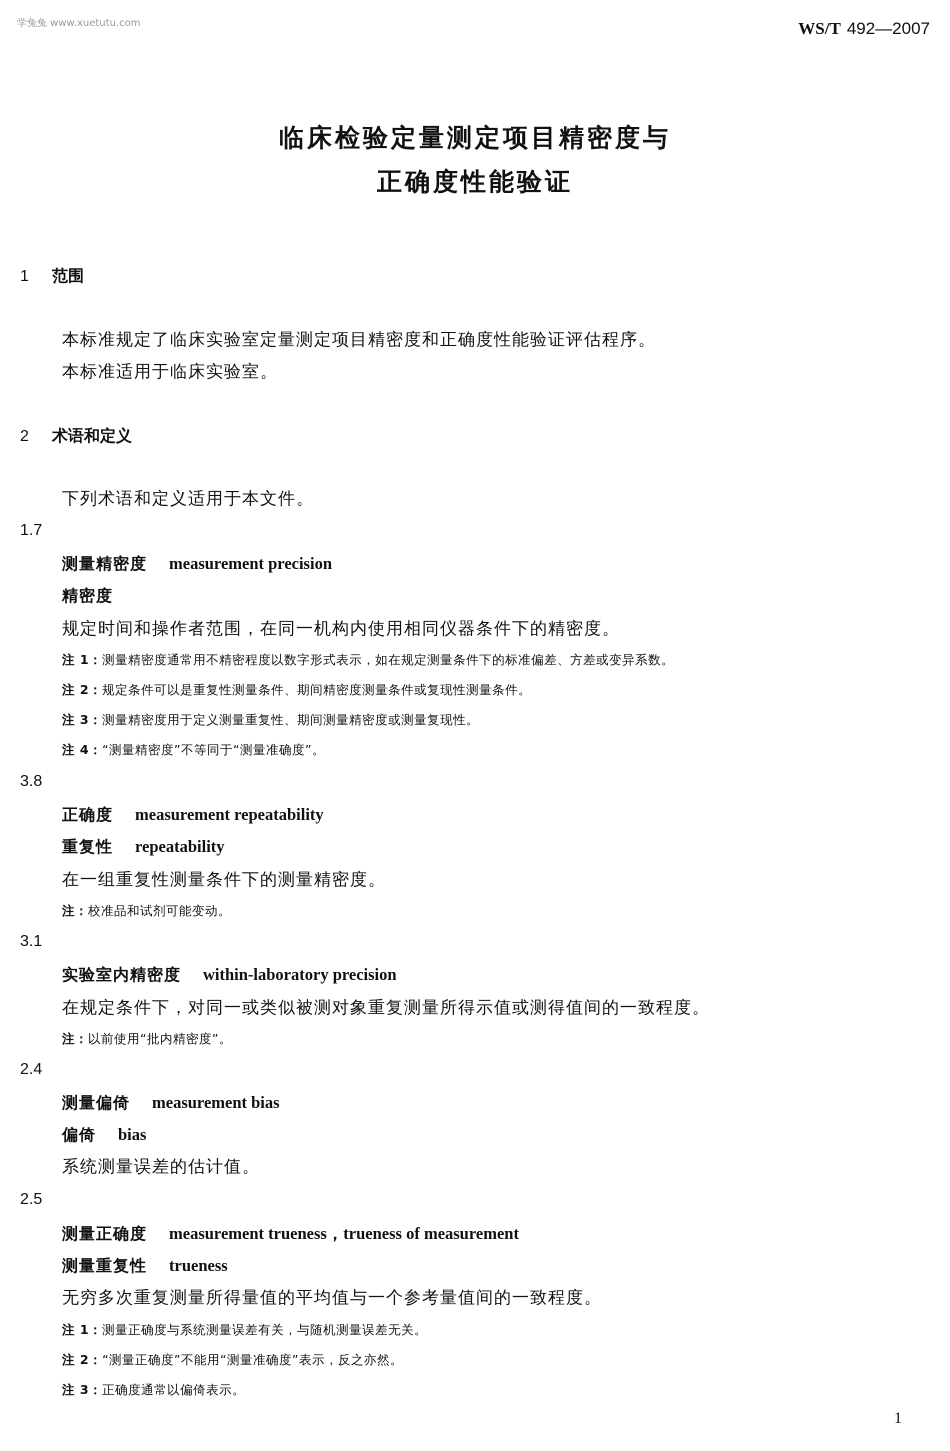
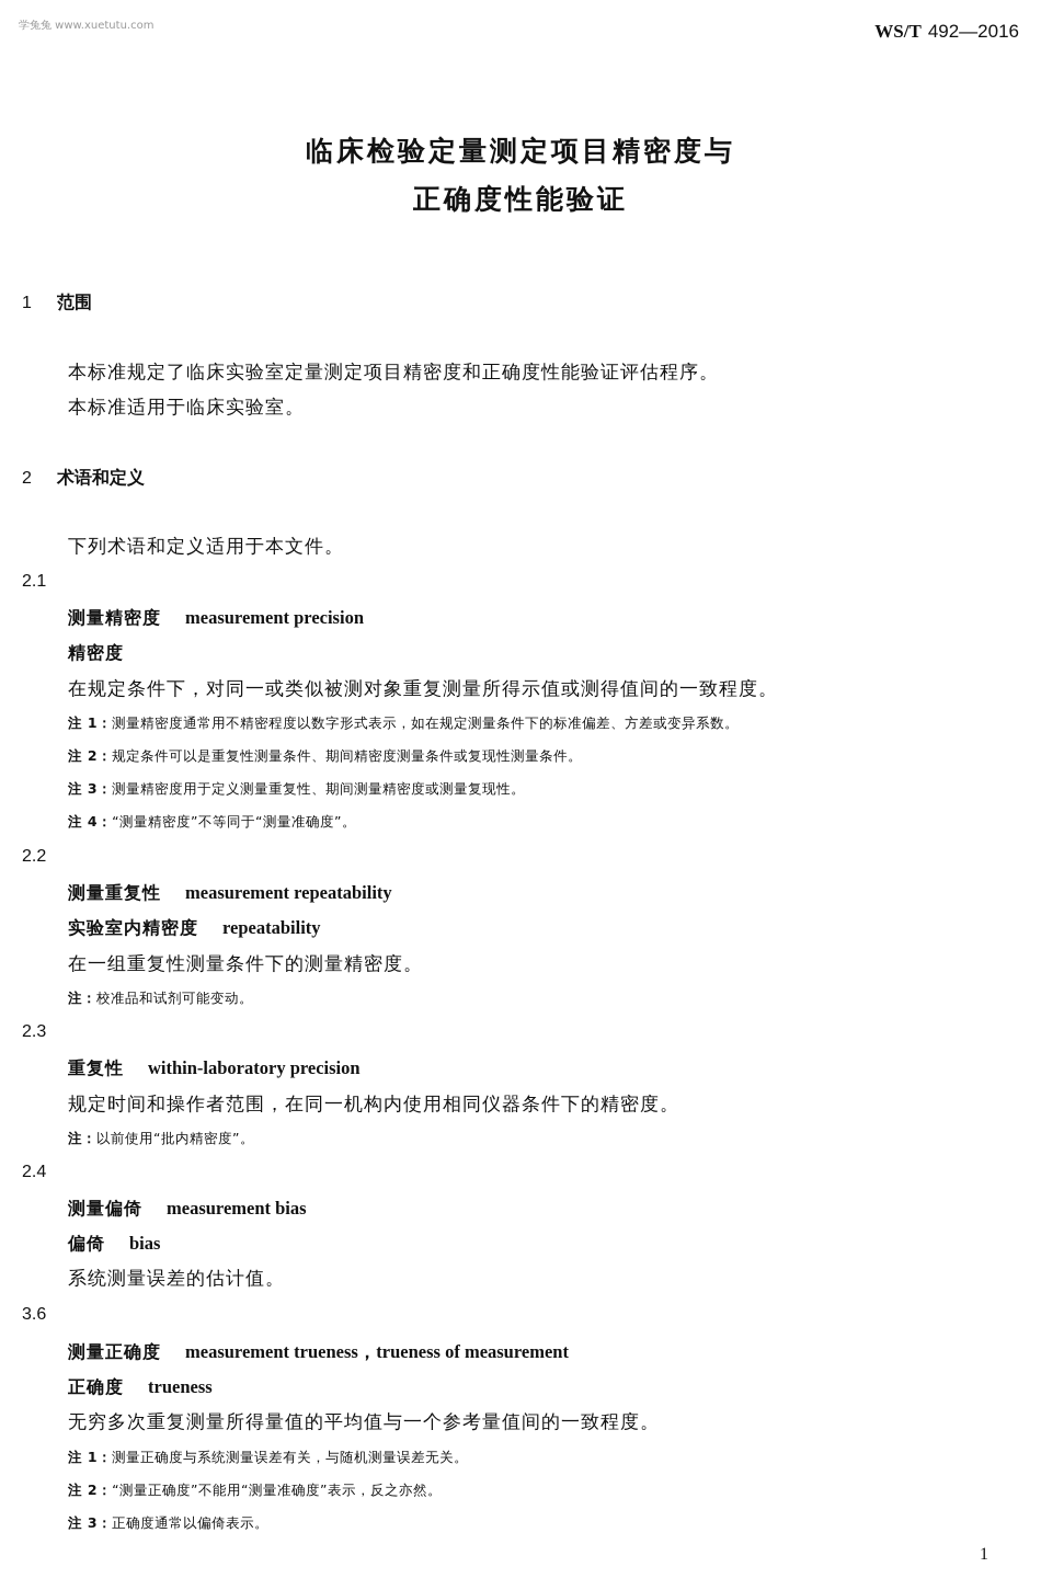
  学兔兔 www.xuetutu.com
- WS/T 492—2007
+ WS/T 492—2016
  临床检验定量测定项目精密度与
  正确度性能验证
  1 范围
  本标准规定了临床实验室定量测定项目精密度和正确度性能验证评估程序。
  本标准适用于临床实验室。
  2 术语和定义
  下列术语和定义适用于本文件。
- 1.7
+ 2.1
  测量精密度 measurement precision
  精密度
- 规定时间和操作者范围，在同一机构内使用相同仪器条件下的精密度。
+ 在规定条件下，对同一或类似被测对象重复测量所得示值或测得值间的一致程度。
  注 1：测量精密度通常用不精密程度以数字形式表示，如在规定测量条件下的标准偏差、方差或变异系数。
  注 2：规定条件可以是重复性测量条件、期间精密度测量条件或复现性测量条件。
  注 3：测量精密度用于定义测量重复性、期间测量精密度或测量复现性。
  注 4：“测量精密度”不等同于“测量准确度”。
- 3.8
+ 2.2
- 正确度 measurement repeatability
+ 测量重复性 measurement repeatability
- 重复性 repeatability
+ 实验室内精密度 repeatability
  在一组重复性测量条件下的测量精密度。
  注：校准品和试剂可能变动。
- 3.1
+ 2.3
- 实验室内精密度 within-laboratory precision
+ 重复性 within-laboratory precision
- 在规定条件下，对同一或类似被测对象重复测量所得示值或测得值间的一致程度。
+ 规定时间和操作者范围，在同一机构内使用相同仪器条件下的精密度。
  注：以前使用“批内精密度”。
  2.4
  测量偏倚 measurement bias
  偏倚 bias
  系统测量误差的估计值。
- 2.5
+ 3.6
  测量正确度 measurement trueness，trueness of measurement
- 测量重复性 trueness
+ 正确度 trueness
  无穷多次重复测量所得量值的平均值与一个参考量值间的一致程度。
  注 1：测量正确度与系统测量误差有关，与随机测量误差无关。
  注 2：“测量正确度”不能用“测量准确度”表示，反之亦然。
  注 3：正确度通常以偏倚表示。
  1
